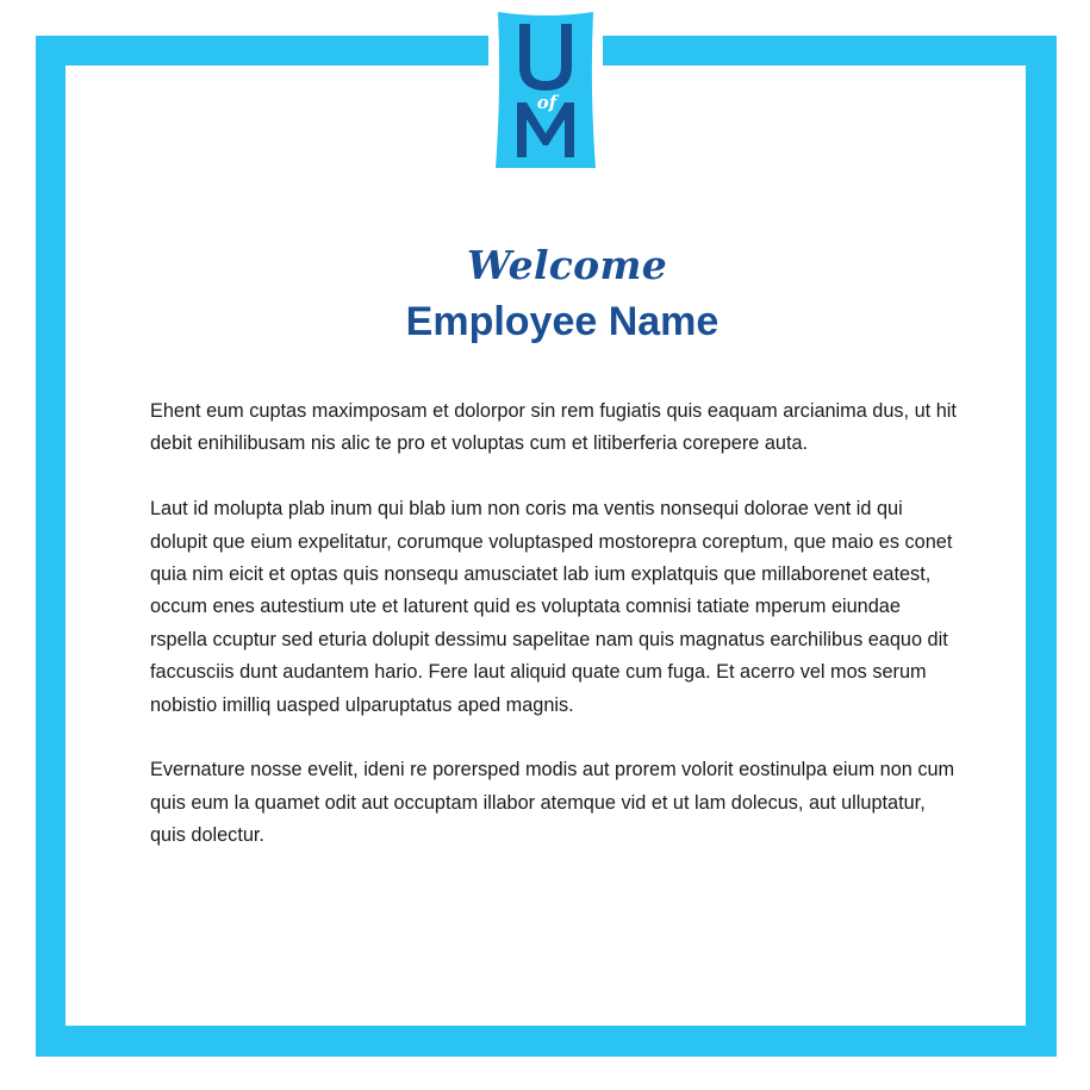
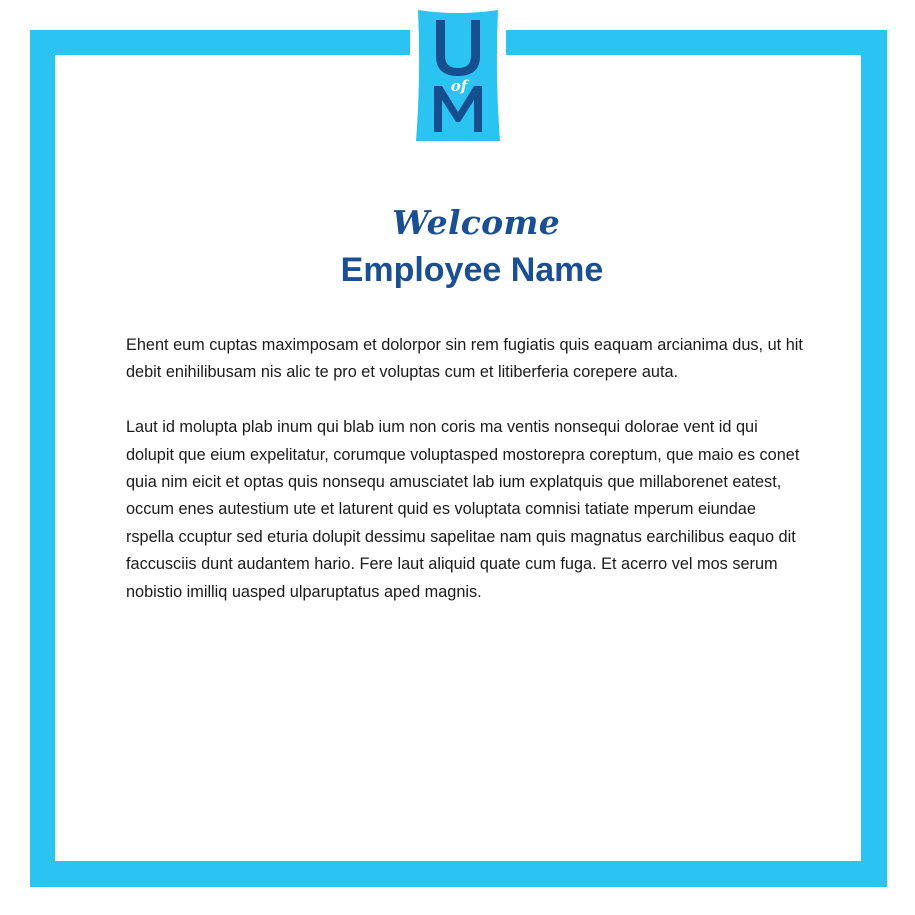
  of
  Welcome
  Employee Name
  Ehent eum cuptas maximposam et dolorpor sin rem fugiatis quis eaquam arcianima dus, ut hit debit enihilibusam nis alic te pro et voluptas cum et litiberferia corepere auta.
  Laut id molupta plab inum qui blab ium non coris ma ventis nonsequi dolorae vent id qui dolupit que eium expelitatur, corumque voluptasped mostorepra coreptum, que maio es conet quia nim eicit et optas quis nonsequ amusciatet lab ium explatquis que millaborenet eatest, occum enes autestium ute et laturent quid es voluptata comnisi tatiate mperum eiundae rspella ccuptur sed eturia dolupit dessimu sapelitae nam quis magnatus earchilibus eaquo dit faccusciis dunt audantem hario. Fere laut aliquid quate cum fuga. Et acerro vel mos serum nobistio imilliq uasped ulparuptatus aped magnis.
- Evernature nosse evelit, ideni re porersped modis aut prorem volorit eostinulpa eium non cum quis eum la quamet odit aut occuptam illabor atemque vid et ut lam dolecus, aut ulluptatur, quis dolectur.
